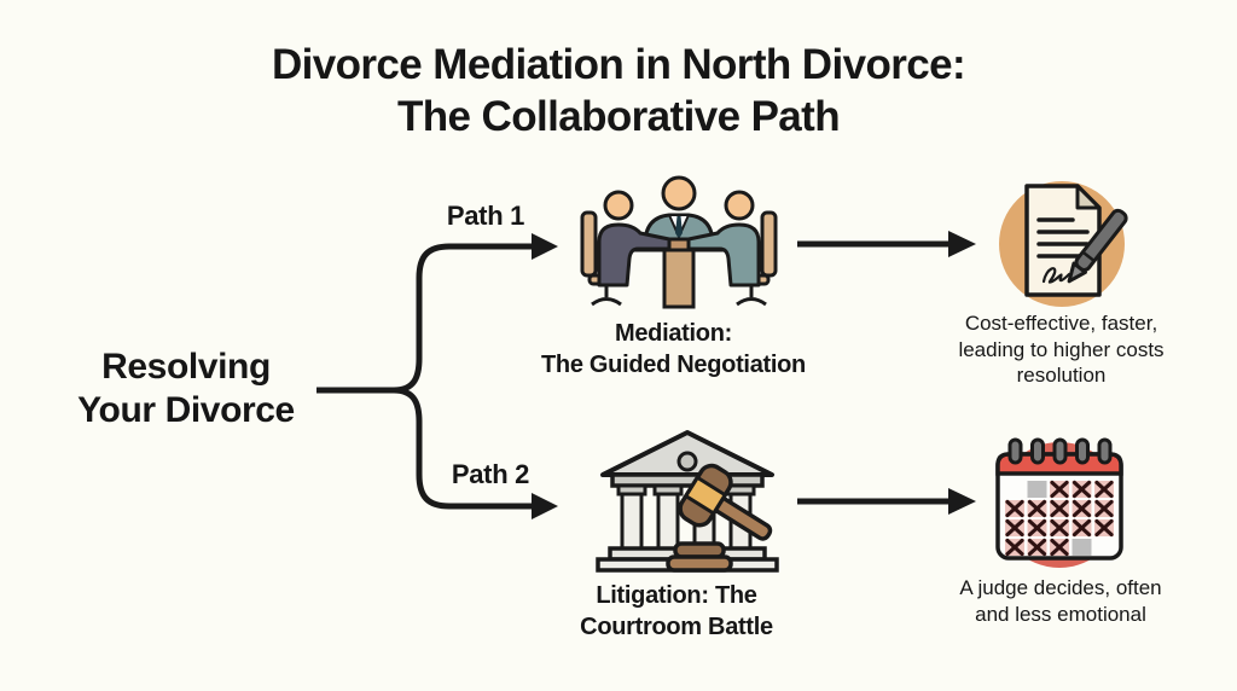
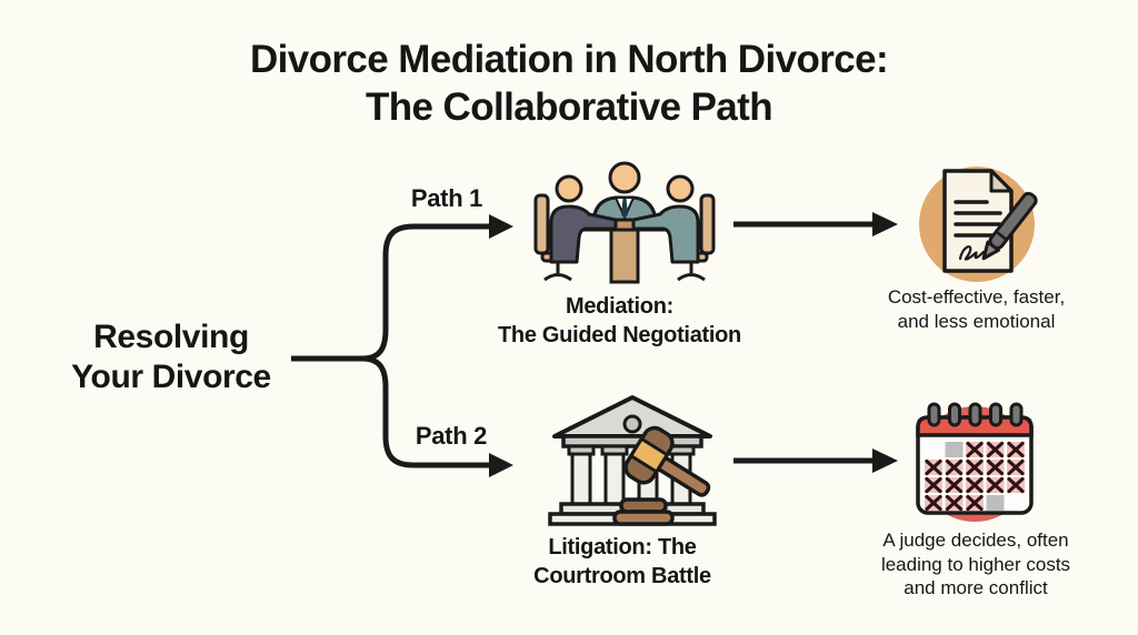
  Divorce Mediation in North Divorce:
  The Collaborative Path
  Resolving
  Your Divorce
  Path 1
  Path 2
  Mediation:
  The Guided Negotiation
  Cost-effective, faster,
- leading to higher costs
+ and less emotional
- resolution
  Litigation: The
  Courtroom Battle
  A judge decides, often
- and less emotional
+ leading to higher costs
+ and more conflict
